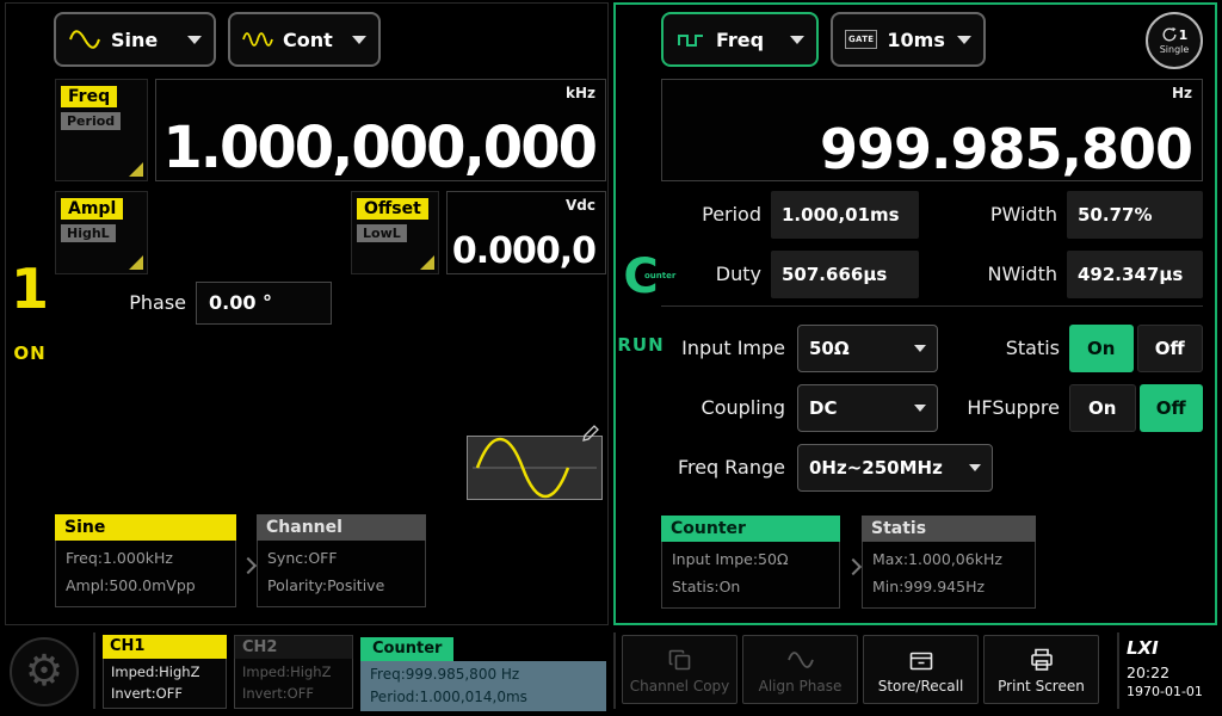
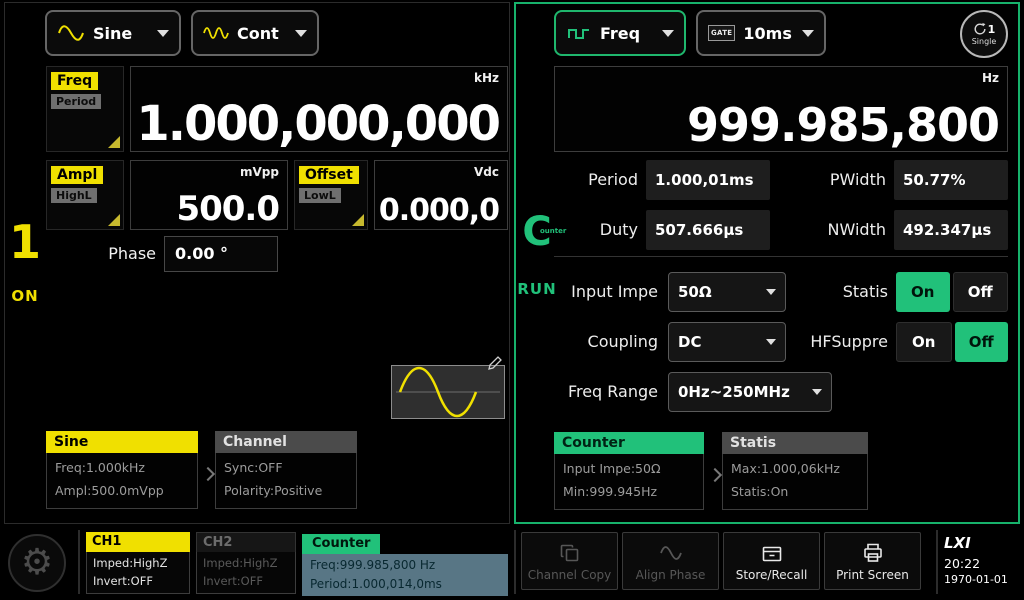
  1
  ON
  Sine
  Cont
  Freq
  Period
  kHz
  1.000,000,000
  Ampl
  HighL
+ mVpp
+ 500.0
  Offset
  LowL
  Vdc
  0.000,0
  Phase
  0.00 °
  Sine
  Freq:1.000kHz
  Ampl:500.0mVpp
  Channel
  Sync:OFF
  Polarity:Positive
  C
  ounter
  RUN
  Freq
  GATE
  10ms
  1
  Single
  Hz
  999.985,800
  Period
  1.000,01ms
  PWidth
  50.77%
  Duty
  507.666µs
  NWidth
  492.347µs
  Input Impe
  50Ω
  Statis
  On
  Off
  Coupling
  DC
  HFSuppre
  On
  Off
  Freq Range
  0Hz~250MHz
  Counter
  Input Impe:50Ω
- Statis:On
+ Min:999.945Hz
  Statis
  Max:1.000,06kHz
- Min:999.945Hz
+ Statis:On
  ⚙
  CH1
  Imped:HighZ
  Invert:OFF
  CH2
  Imped:HighZ
  Invert:OFF
  Counter
  Freq:999.985,800 Hz
  Period:1.000,014,0ms
  Channel Copy
  Align Phase
  Store/Recall
  Print Screen
  LXI
  20:22
  1970-01-01
